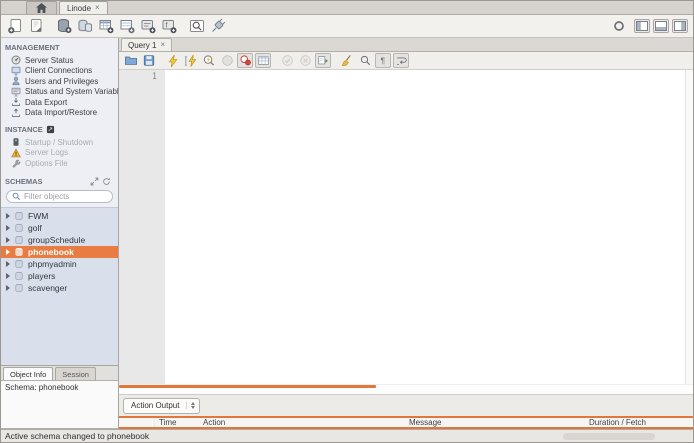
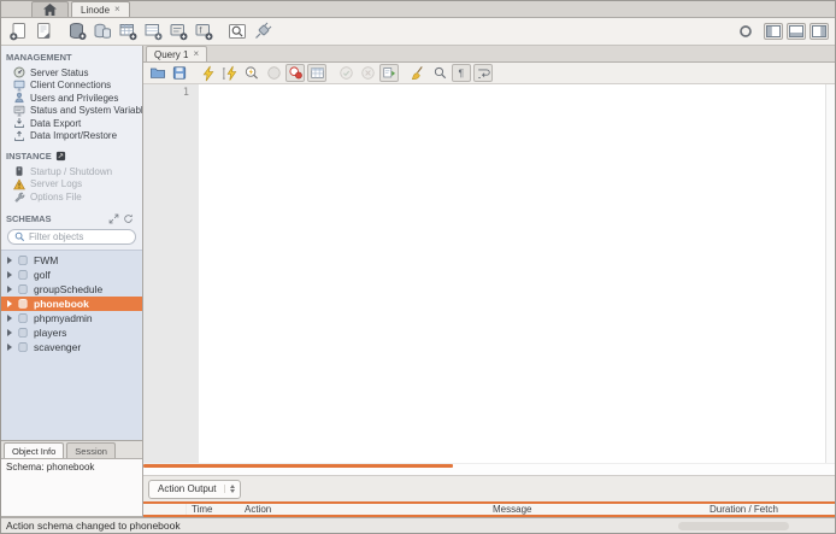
  Linode
  ×
  MANAGEMENT
  Server Status
  Client Connections
  Users and Privileges
  Status and System Variabl
  Data Export
  Data Import/Restore
  INSTANCE
  Startup / Shutdown
  Server Logs
  Options File
  SCHEMAS
  Filter objects
  FWM
  golf
  groupSchedule
  phonebook
  phpmyadmin
  players
  scavenger
  Object Info
  Session
  Schema: phonebook
  Query 1
  ×
  ¶
  1
  Action Output
  Time
  Action
  Message
  Duration / Fetch
- Active schema changed to phonebook
+ Action schema changed to phonebook
